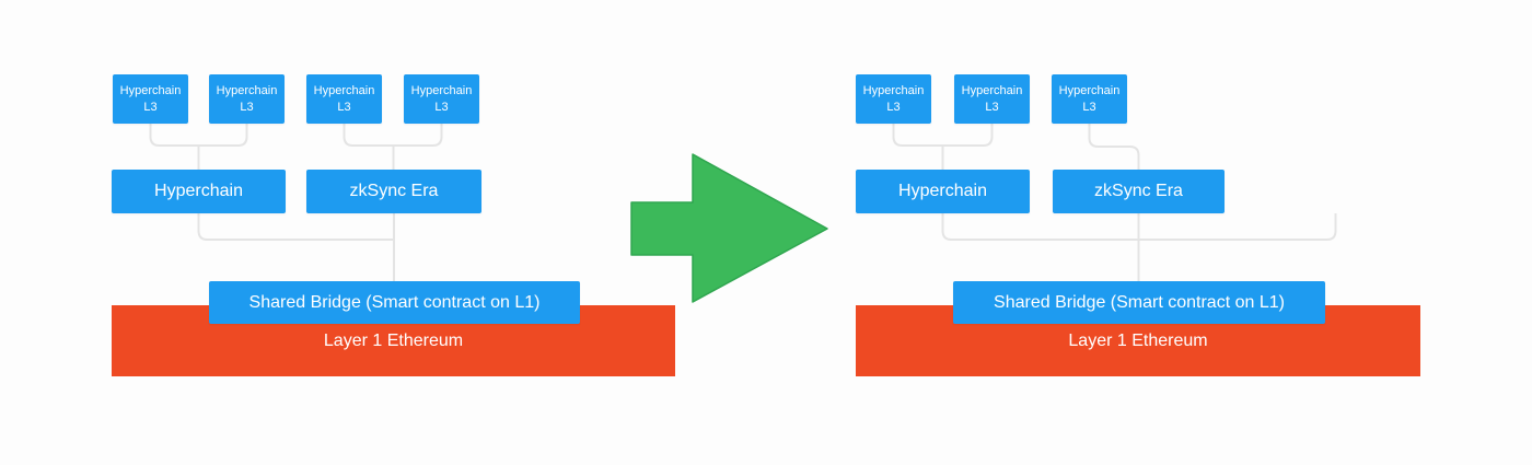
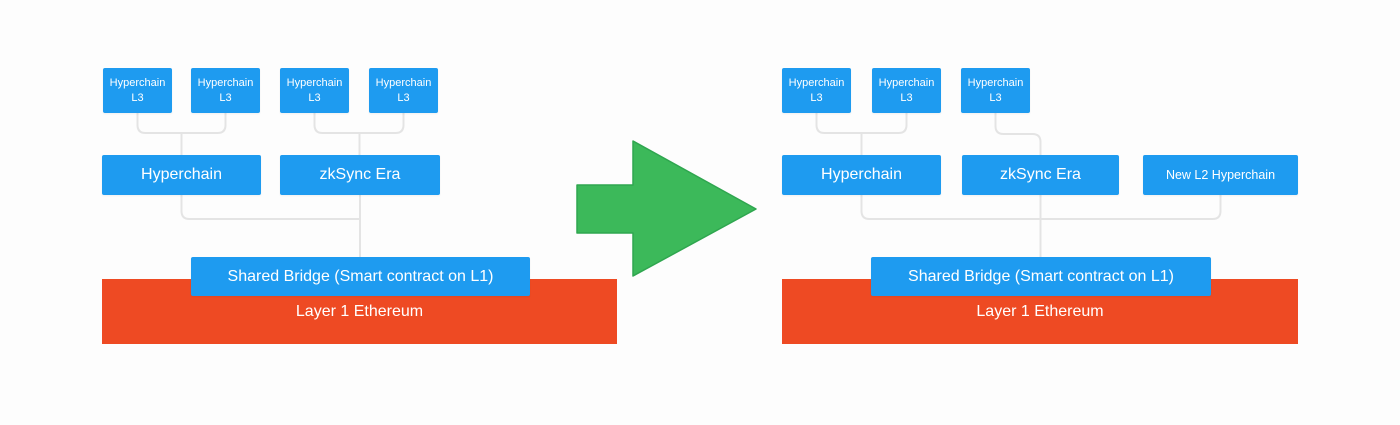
  Hyperchain
  L3
  Hyperchain
  L3
  Hyperchain
  L3
  Hyperchain
  L3
  Hyperchain
  zkSync Era
  Layer 1 Ethereum
  Shared Bridge (Smart contract on L1)
  Hyperchain
  L3
  Hyperchain
  L3
  Hyperchain
  L3
  Hyperchain
  zkSync Era
+ New L2 Hyperchain
  Layer 1 Ethereum
  Shared Bridge (Smart contract on L1)
